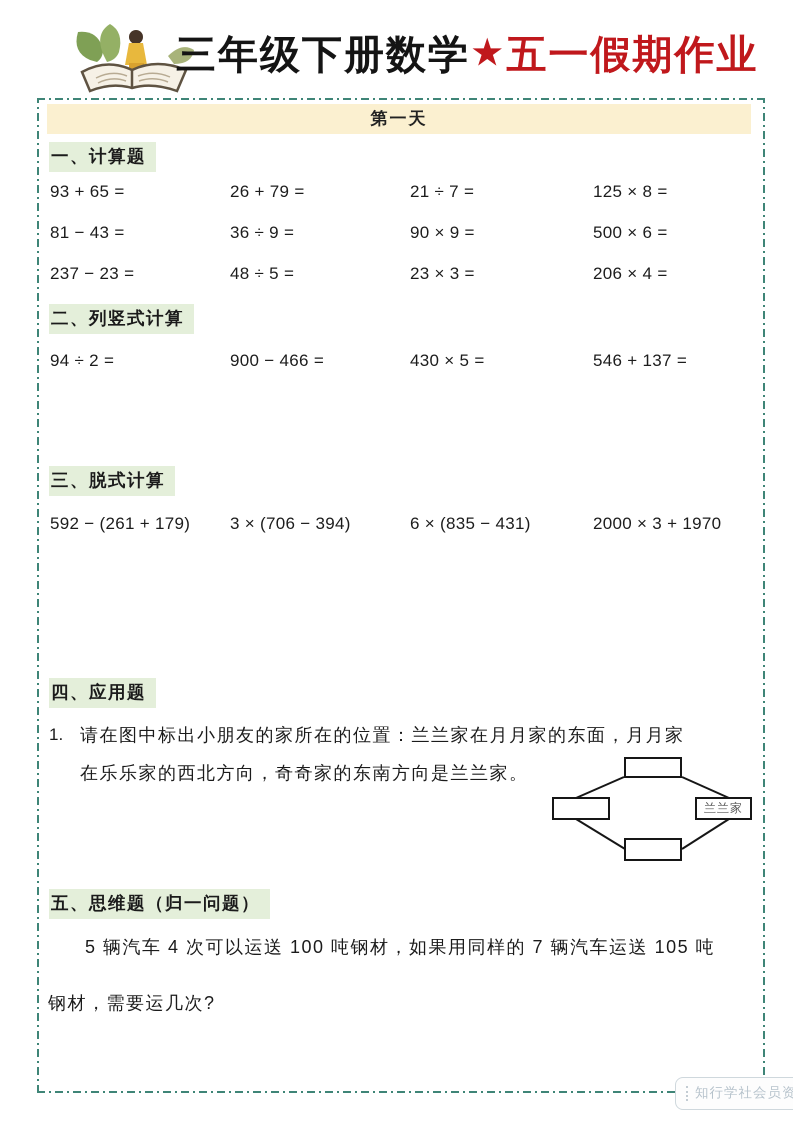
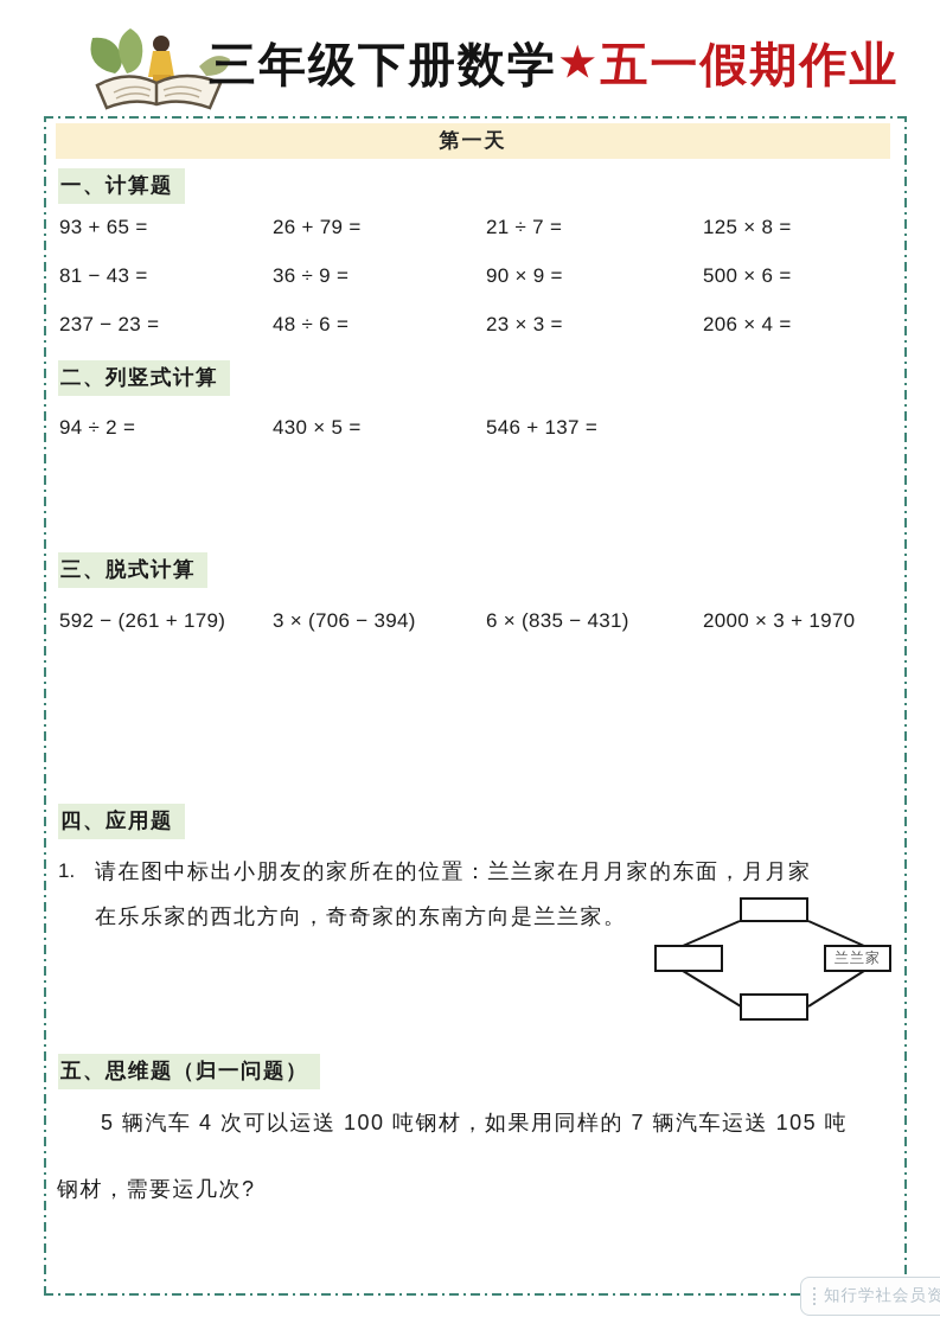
  三年级下册数学★五一假期作业
  第一天
  一、计算题
  93 + 65 =
  26 + 79 =
  21 ÷ 7 =
  125 × 8 =
  81 − 43 =
  36 ÷ 9 =
  90 × 9 =
  500 × 6 =
  237 − 23 =
- 48 ÷ 5 =
+ 48 ÷ 6 =
  23 × 3 =
  206 × 4 =
  二、列竖式计算
  94 ÷ 2 =
- 900 − 466 =
  430 × 5 =
  546 + 137 =
  三、脱式计算
  592 − (261 + 179)
  3 × (706 − 394)
  6 × (835 − 431)
  2000 × 3 + 1970
  四、应用题
  1.
  请在图中标出小朋友的家所在的位置：兰兰家在月月家的东面，月月家
  在乐乐家的西北方向，奇奇家的东南方向是兰兰家。
  兰兰家
  五、思维题（归一问题）
  5 辆汽车 4 次可以运送 100 吨钢材，如果用同样的 7 辆汽车运送 105 吨
  钢材，需要运几次?
  知行学社会员资
